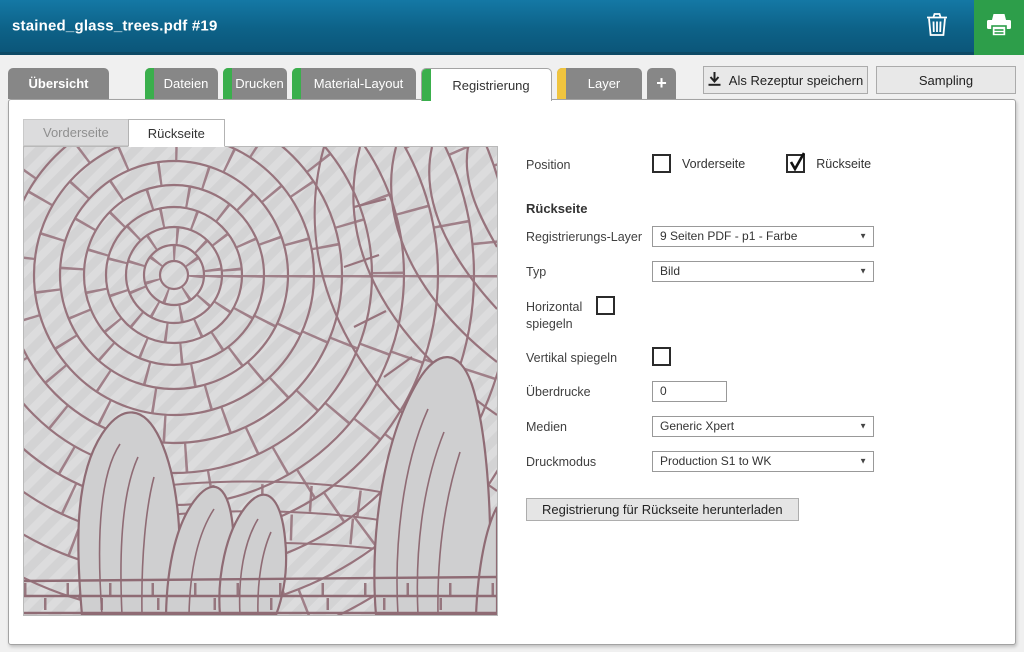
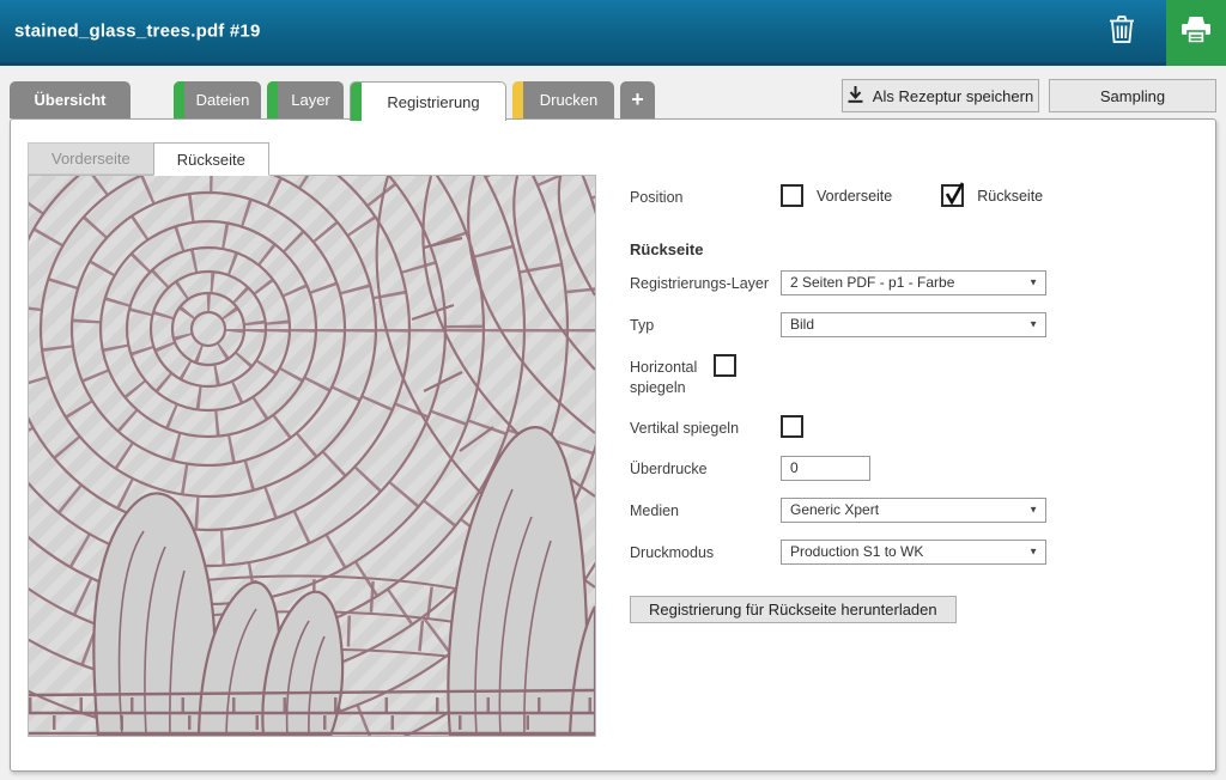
  stained_glass_trees.pdf #19
  Übersicht
  Dateien
- Drucken
+ Layer
- Material-Layout
  Registrierung
- Layer
+ Drucken
  +
  Als Rezeptur speichern
  Sampling
  Vorderseite
  Rückseite
  Position
  Vorderseite
  Rückseite
  Rückseite
  Registrierungs-Layer
- 9 Seiten PDF - p1 - Farbe
+ 2 Seiten PDF - p1 - Farbe
  ▼
  Typ
  Bild
  ▼
  Horizontal spiegeln
  Vertikal spiegeln
  Überdrucke
  0
  Medien
  Generic Xpert
  ▼
  Druckmodus
  Production S1 to WK
  ▼
  Registrierung für Rückseite herunterladen
